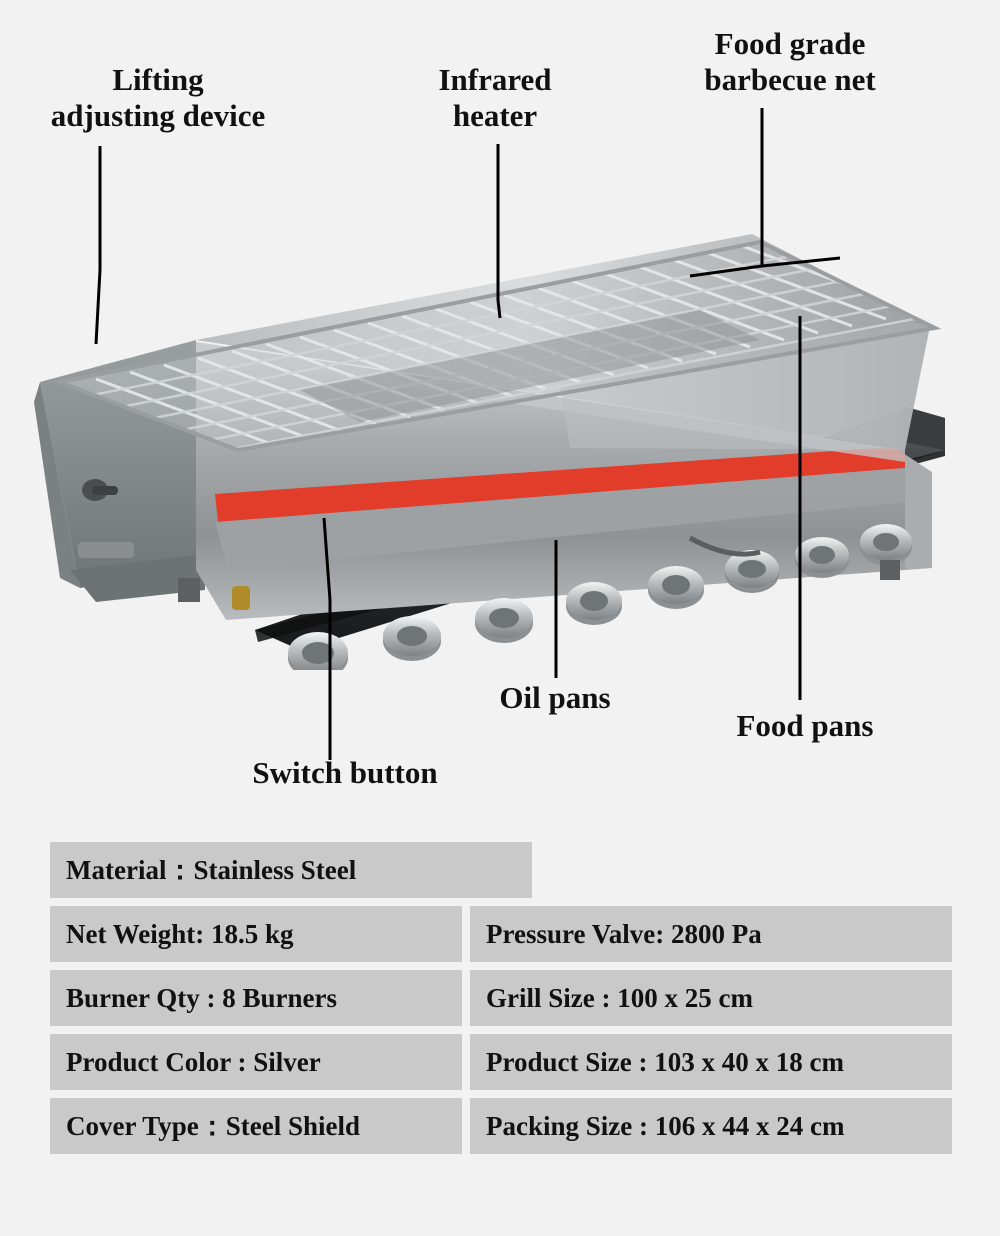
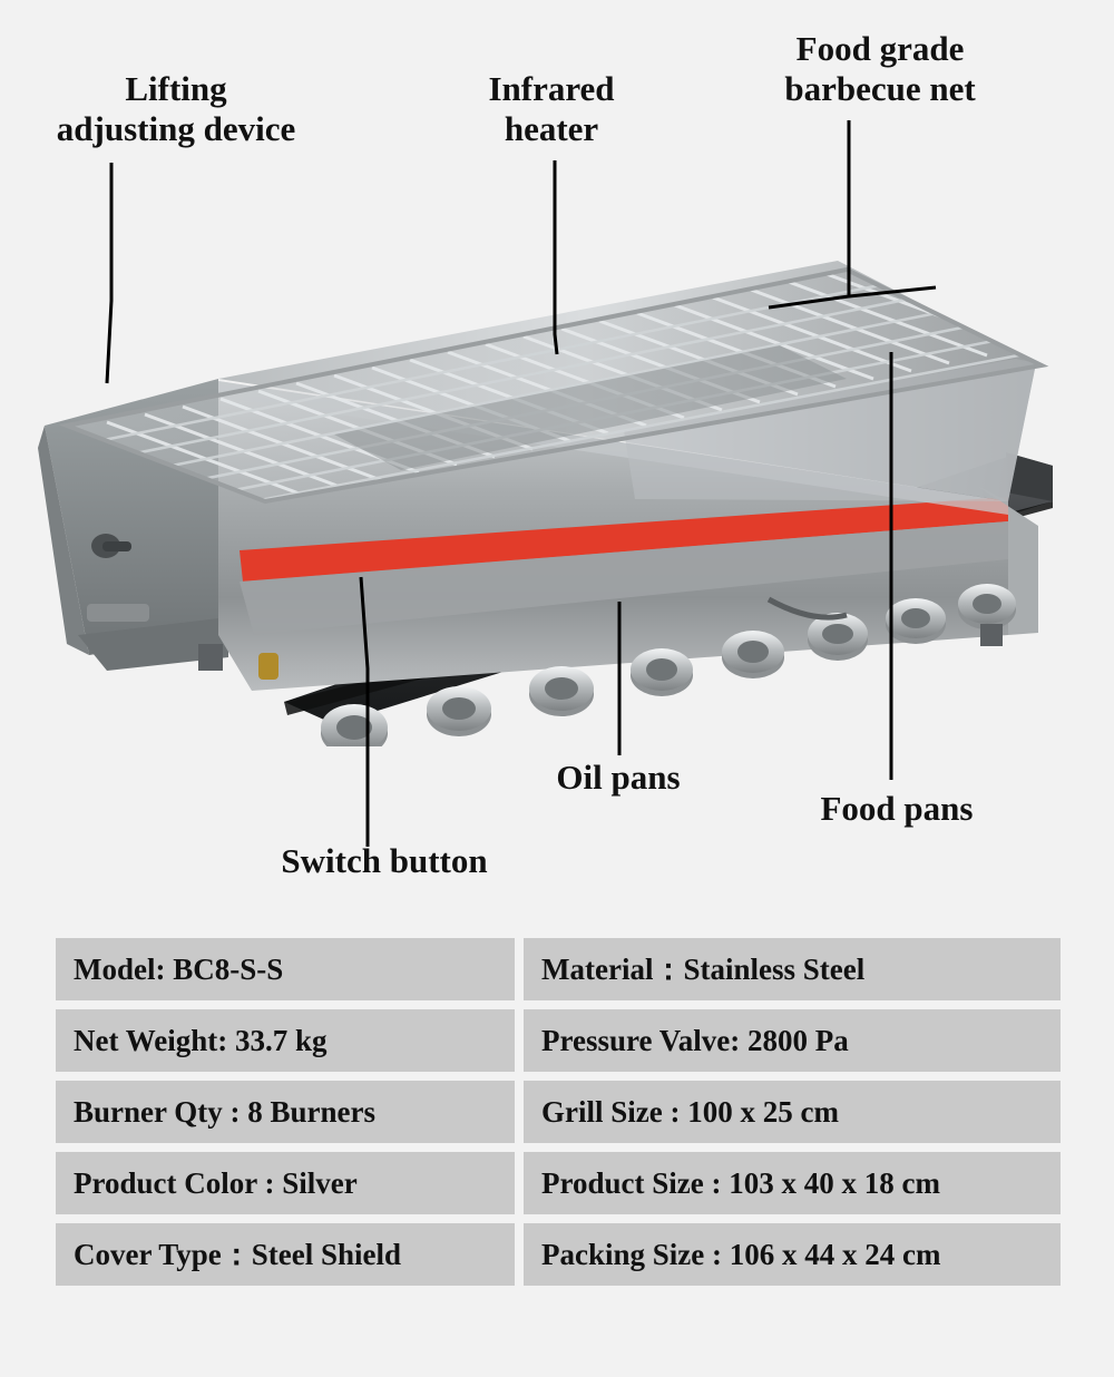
  Lifting
  adjusting device
  Infrared
  heater
  Food grade
  barbecue net
  Oil pans
  Food pans
  Switch button
+ Model: BC8-S-S
  Material：Stainless Steel
- Net Weight: 18.5 kg
+ Net Weight: 33.7 kg
  Pressure Valve: 2800 Pa
  Burner Qty : 8 Burners
  Grill Size : 100 x 25 cm
  Product Color : Silver
  Product Size : 103 x 40 x 18 cm
  Cover Type：Steel Shield
  Packing Size : 106 x 44 x 24 cm
